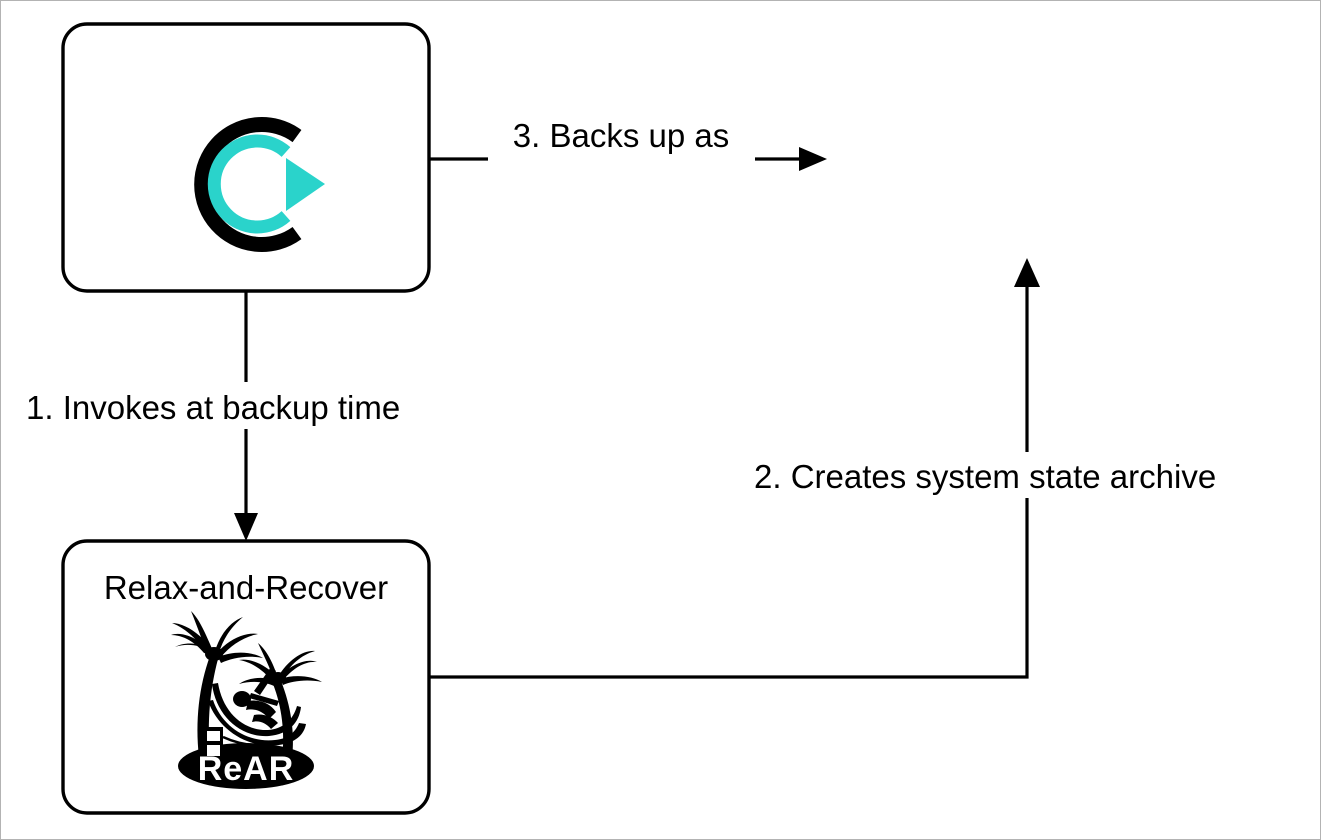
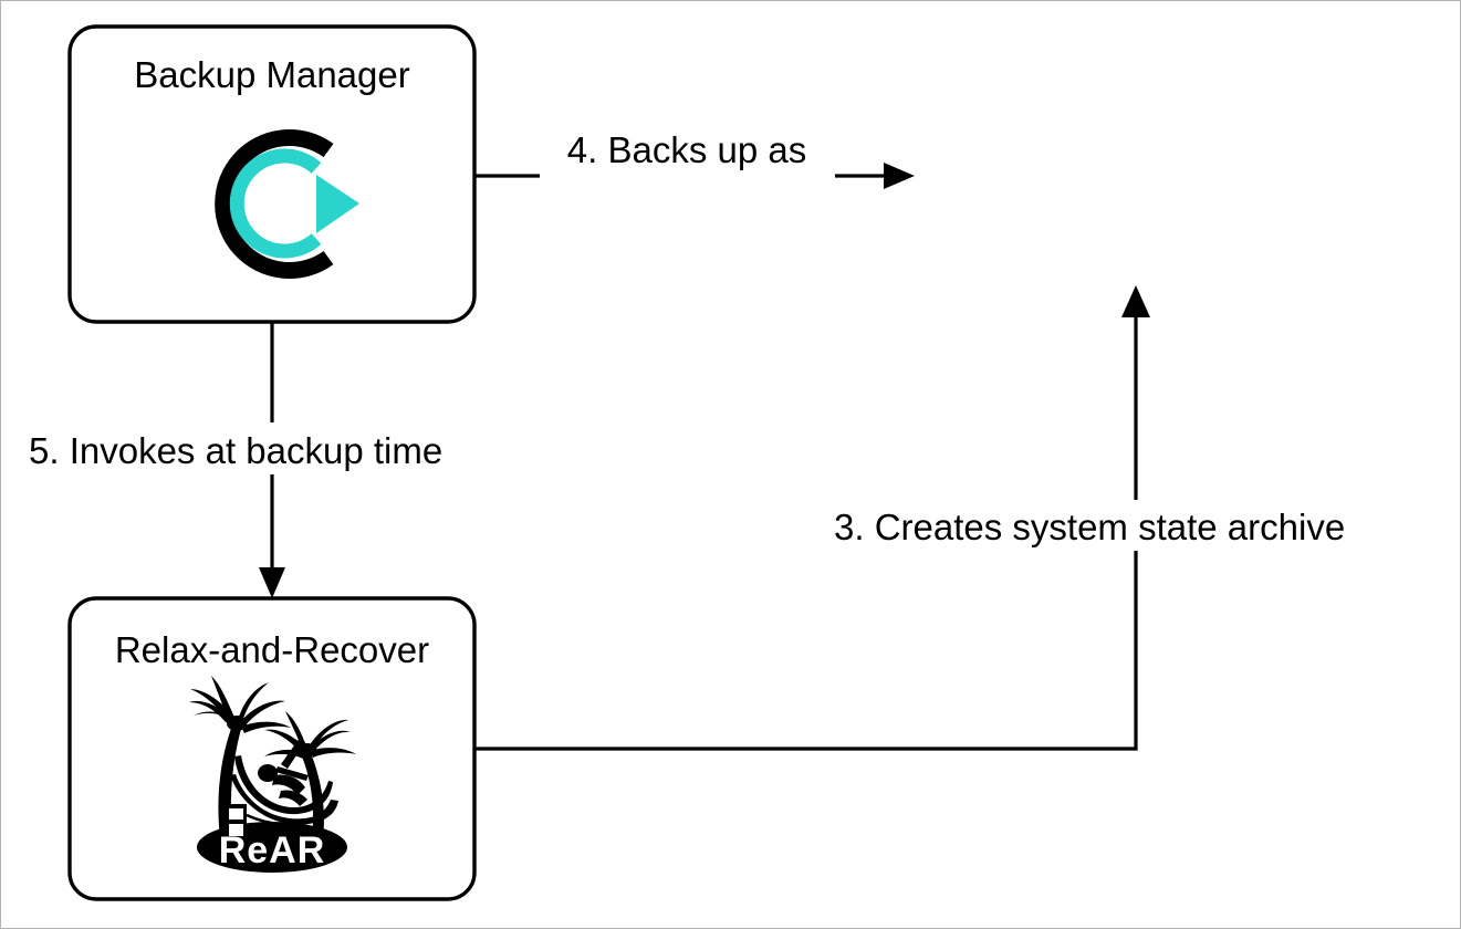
- 1. Invokes at backup time
+ 5. Invokes at backup time
- 3. Backs up as
+ 4. Backs up as
- 2. Creates system state archive
+ 3. Creates system state archive
+ Backup Manager
  Relax-and-Recover
  ReAR
